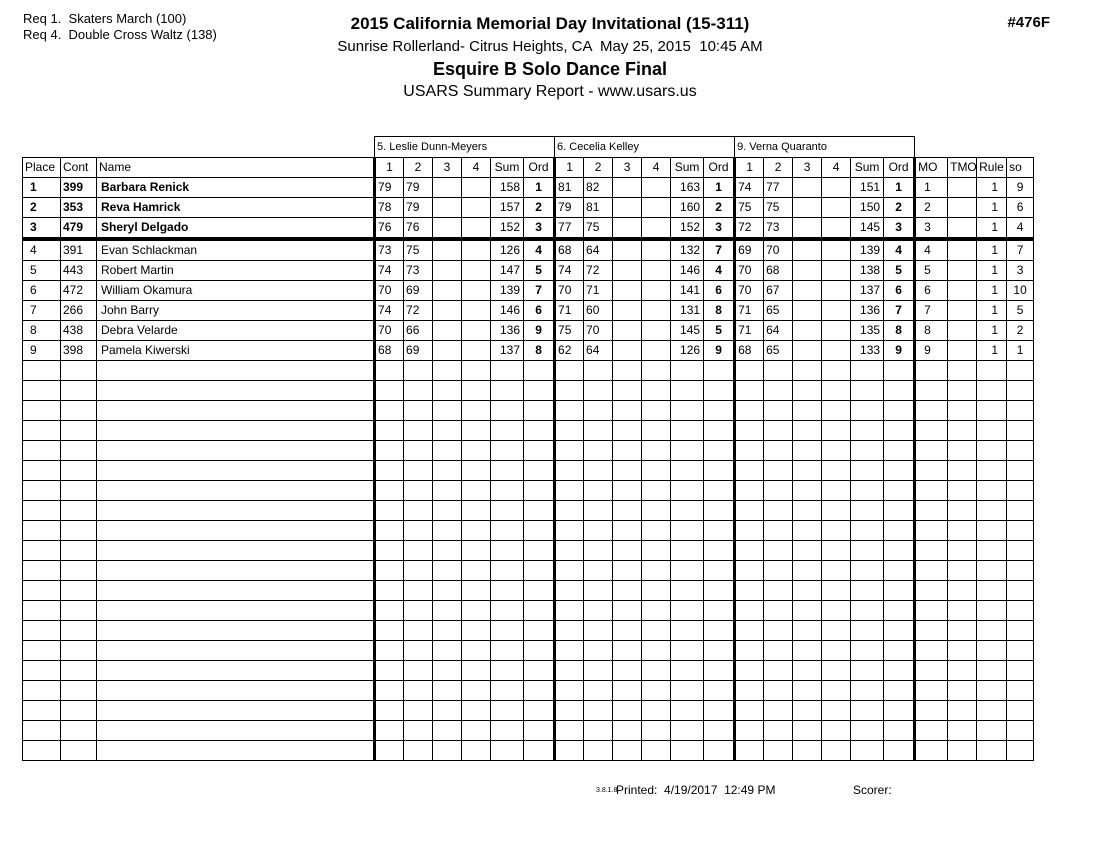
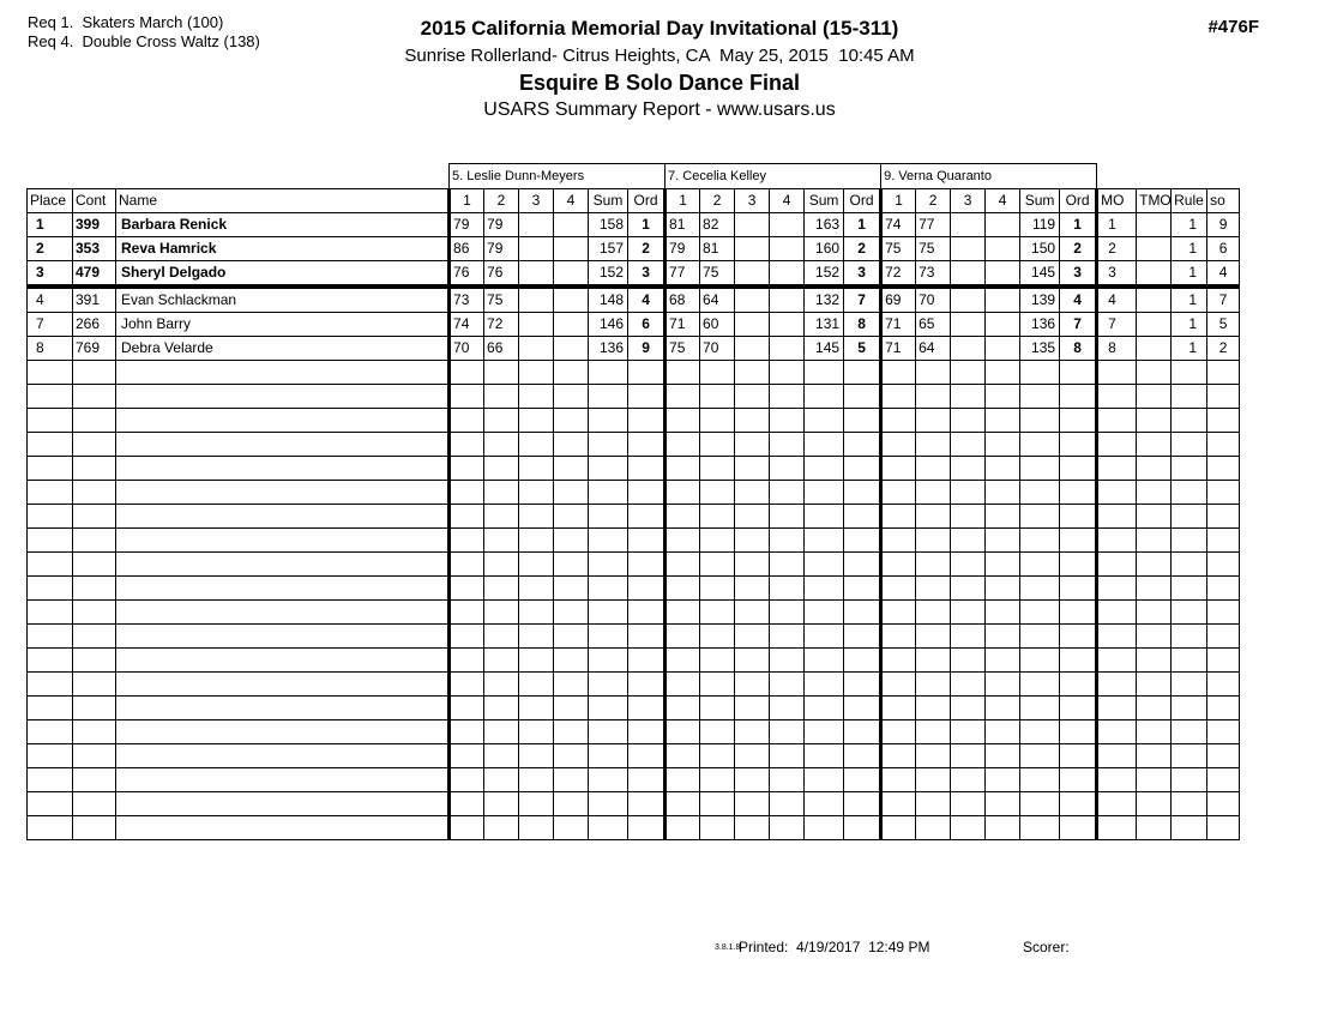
  Req 1. Skaters March (100)
  Req 4. Double Cross Waltz (138)
  2015 California Memorial Day Invitational (15-311)
  Sunrise Rollerland- Citrus Heights, CA May 25, 2015 10:45 AM
  Esquire B Solo Dance Final
  USARS Summary Report - www.usars.us
  #476F
- 	5. Leslie Dunn-Meyers	6. Cecelia Kelley	9. Verna Quaranto
+ 	5. Leslie Dunn-Meyers	7. Cecelia Kelley	9. Verna Quaranto
  Place	Cont	Name	1	2	3	4	Sum	Ord	1	2	3	4	Sum	Ord	1	2	3	4	Sum	Ord	MO	TMO	Rule	so
- 1	399	Barbara Renick	79	79			158	1	81	82			163	1	74	77			151	1	1		1	9
+ 1	399	Barbara Renick	79	79			158	1	81	82			163	1	74	77			119	1	1		1	9
- 2	353	Reva Hamrick	78	79			157	2	79	81			160	2	75	75			150	2	2		1	6
+ 2	353	Reva Hamrick	86	79			157	2	79	81			160	2	75	75			150	2	2		1	6
  3	479	Sheryl Delgado	76	76			152	3	77	75			152	3	72	73			145	3	3		1	4
- 4	391	Evan Schlackman	73	75			126	4	68	64			132	7	69	70			139	4	4		1	7
+ 4	391	Evan Schlackman	73	75			148	4	68	64			132	7	69	70			139	4	4		1	7
- 5	443	Robert Martin	74	73			147	5	74	72			146	4	70	68			138	5	5		1	3
- 6	472	William Okamura	70	69			139	7	70	71			141	6	70	67			137	6	6		1	10
  7	266	John Barry	74	72			146	6	71	60			131	8	71	65			136	7	7		1	5
- 8	438	Debra Velarde	70	66			136	9	75	70			145	5	71	64			135	8	8		1	2
+ 8	769	Debra Velarde	70	66			136	9	75	70			145	5	71	64			135	8	8		1	2
- 9	398	Pamela Kiwerski	68	69			137	8	62	64			126	9	68	65			133	9	9		1	1
  Printed: 4/19/2017 12:49 PM
  Scorer:
